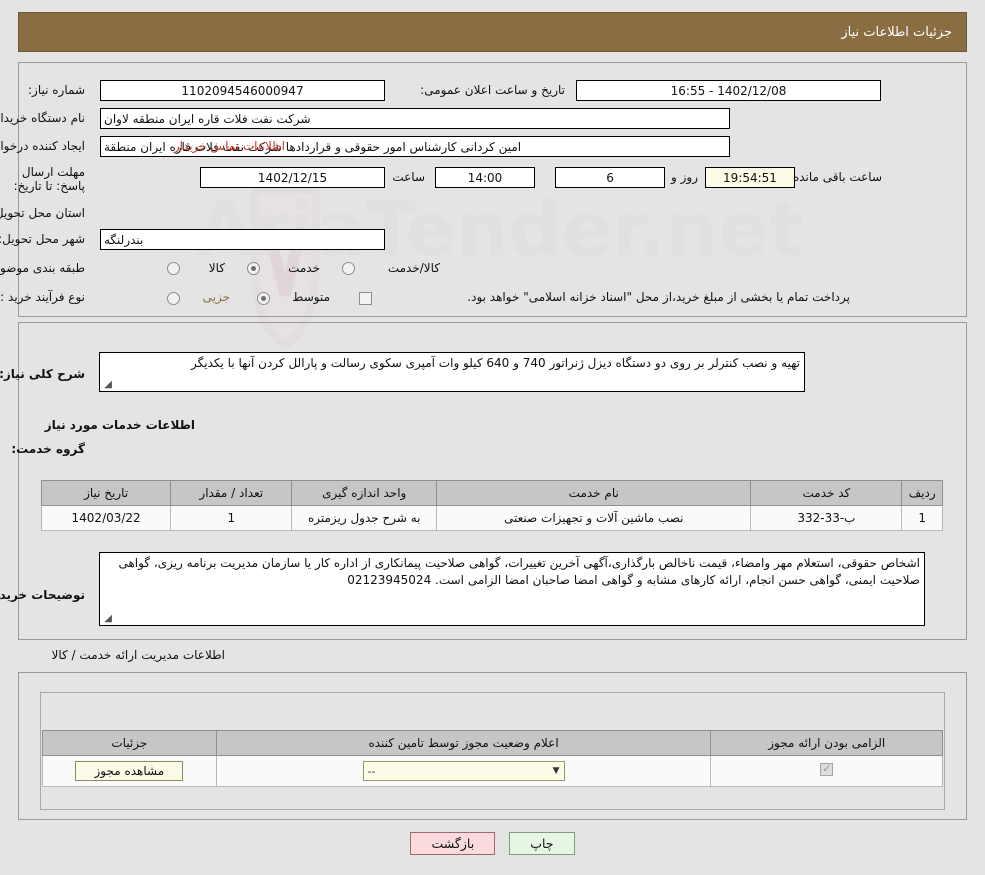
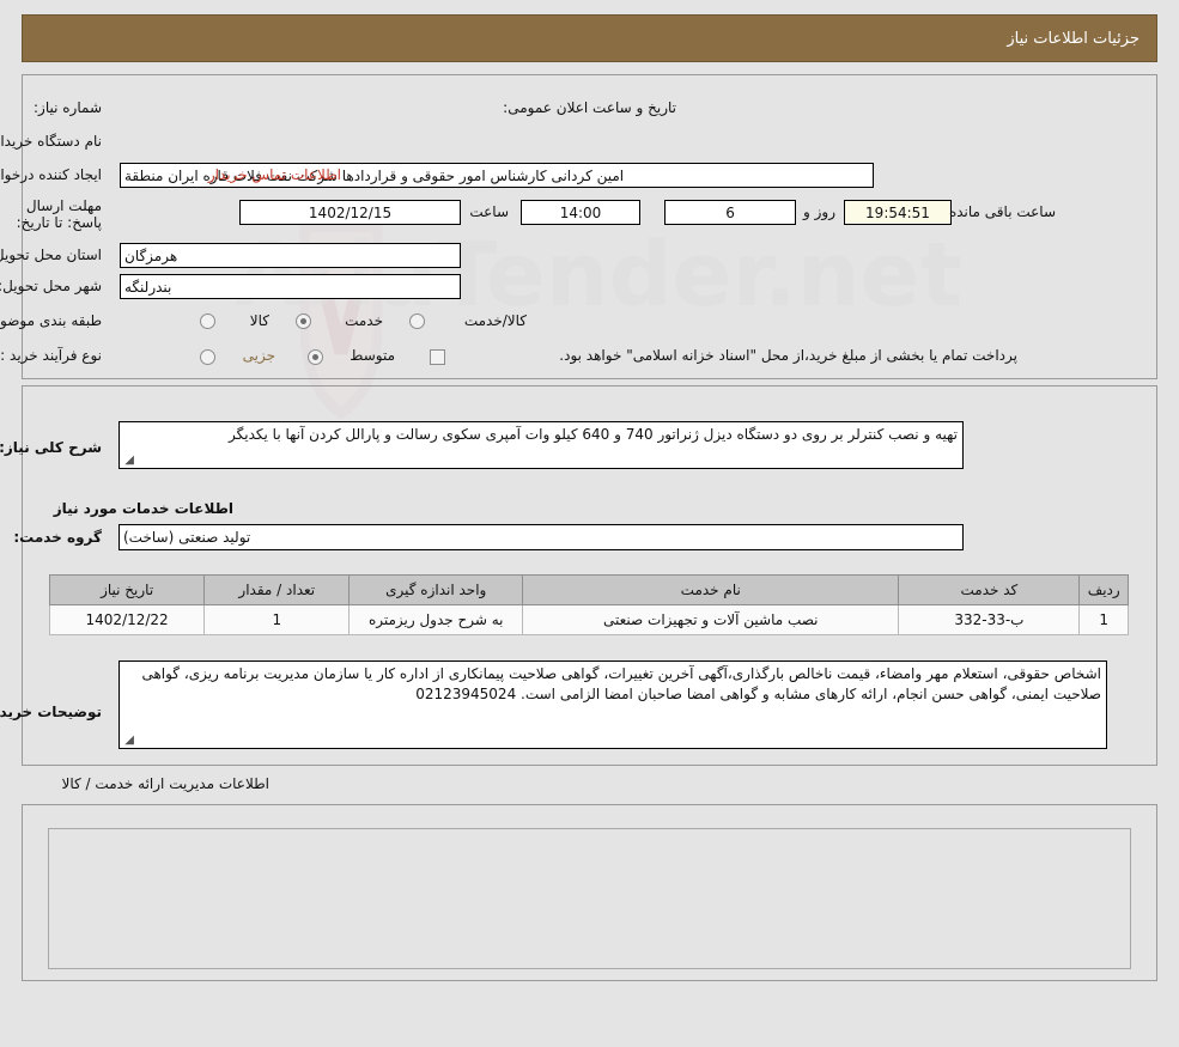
  Tender.net
  جزئیات اطلاعات نیاز
  شماره نیاز:
- 1102094546000947
  تاریخ و ساعت اعلان عمومی:
- 1402/12/08 - 16:55
  نام دستگاه خریدا
- شرکت نفت فلات قاره ایران منطقه لاوان
  ایجاد کننده درخوا
  امین کردانی کارشناس امور حقوقی و قراردادها شرکت نفت فلات قاره ایران منطقة
  اطلاعات تماس خریدار
  مهلت ارسال پاسخ: تا تاریخ:
  1402/12/15
  ساعت
  14:00
  6
  روز و
  19:54:51
  ساعت باقی مانده
  استان محل تحوی
+ هرمزگان
  شهر محل تحویل:
  بندرلنگه
  طبقه بندی موضو
  کالا
  خدمت
  کالا/خدمت
  نوع فرآیند خرید :
  جزیی
  متوسط
  پرداخت تمام یا بخشی از مبلغ خرید،از محل "اسناد خزانه اسلامی" خواهد بود.
  شرح کلی نیاز:
  تهیه و نصب کنترلر بر روی دو دستگاه دیزل ژنراتور 740 و 640 کیلو وات آمپری سکوی رسالت و پارالل کردن آنها با یکدیگر
  ◢
  اطلاعات خدمات مورد نیاز
  گروه خدمت:
+ تولید صنعتی (ساخت)
  ردیف	کد خدمت	نام خدمت	واحد اندازه گیری	تعداد / مقدار	تاریخ نیاز
- 1	ب-33-332	نصب ماشین آلات و تجهیزات صنعتی	به شرح جدول ریزمتره	1	1402/03/22
+ 1	ب-33-332	نصب ماشین آلات و تجهیزات صنعتی	به شرح جدول ریزمتره	1	1402/12/22
  توضیحات خرید
  اشخاص حقوقی، استعلام مهر وامضاء، قیمت ناخالص بارگذاری،آگهی آخرین تغییرات، گواهی صلاحیت پیمانکاری از اداره کار یا سازمان مدیریت برنامه ریزی، گواهی صلاحیت ایمنی، گواهی حسن انجام، ارائه کارهای مشابه و گواهی امضا صاحبان امضا الزامی است. 02123945024
  ◢
  اطلاعات مدیریت ارائه خدمت / کالا
- الزامی بودن ارائه مجوز	اعلام وضعیت مجوز توسط تامین کننده	جزئیات
- 	▼ --	مشاهده مجوز
- بازگشت
- چاپ
